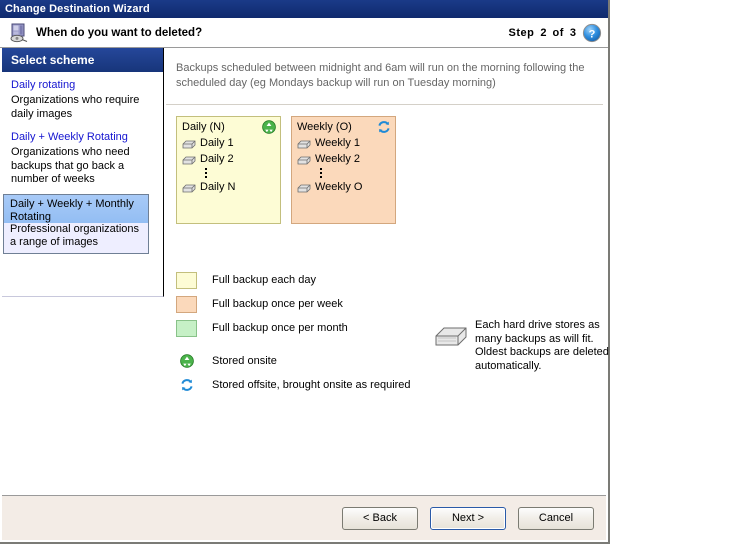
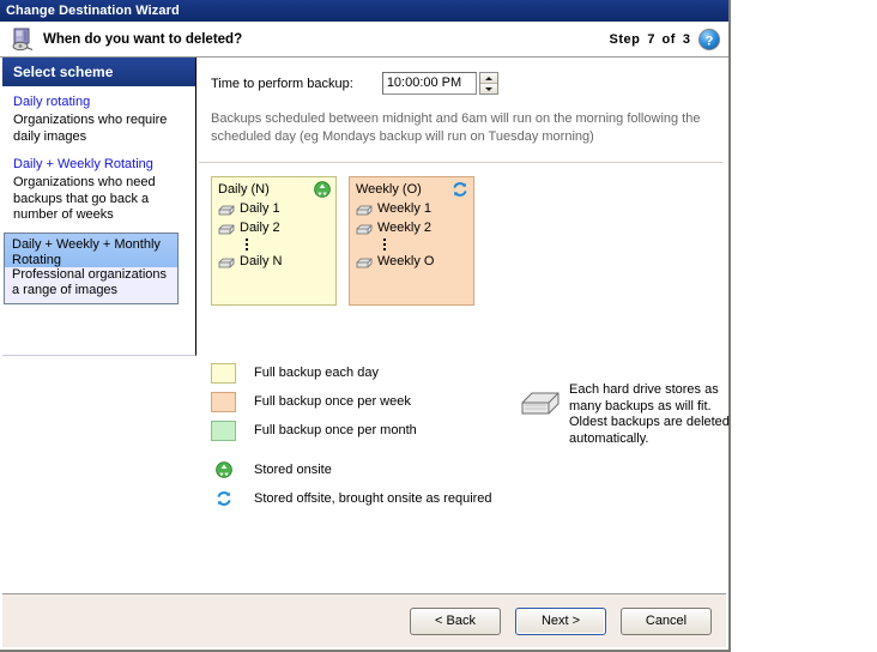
  Change Destination Wizard
  When do you want to deleted?
  Step
- 2
+ 7
  of
  3
  ?
  Select scheme
  Daily rotating
  Organizations who require daily images
  Daily + Weekly Rotating
  Organizations who need backups that go back a number of weeks
  Daily + Weekly + Monthly Rotating
  Professional organizations a range of images
+ Time to perform backup:
+ 10:00:00 PM
  Backups scheduled between midnight and 6am will run on the morning following the scheduled day (eg Mondays backup will run on Tuesday morning)
  Daily (N)
  Daily 1
  Daily 2
  Daily N
  Weekly (O)
  Weekly 1
  Weekly 2
  Weekly O
  Full backup each day
  Full backup once per week
  Full backup once per month
  Stored onsite
  Stored offsite, brought onsite as required
  Each hard drive stores as many backups as will fit. Oldest backups are deleted automatically.
  < Back
  Next >
  Cancel
